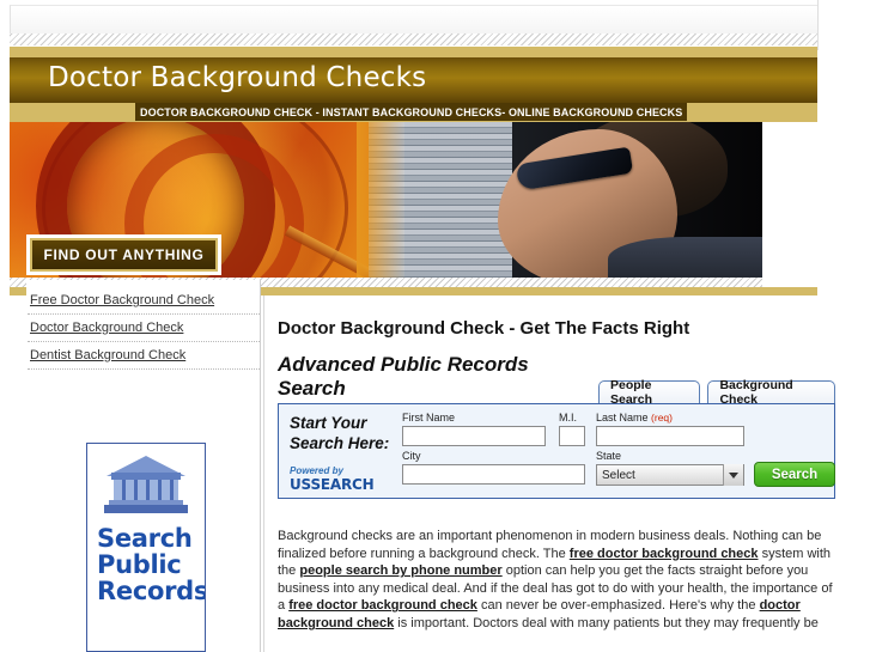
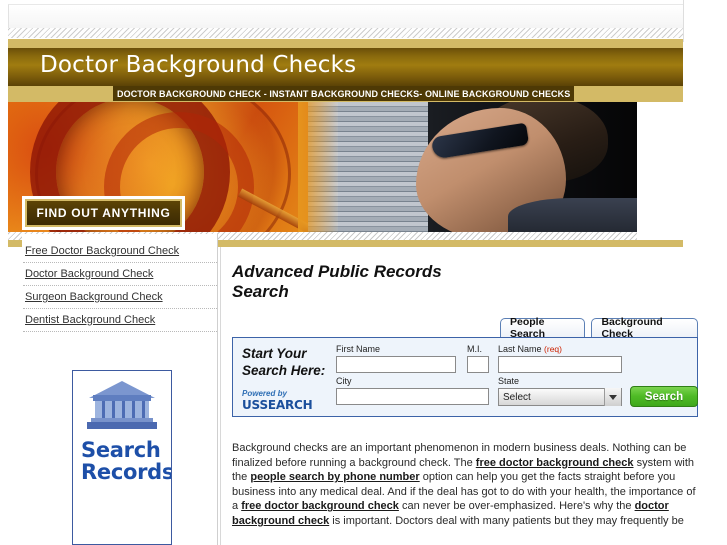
  Doctor Background Checks
  DOCTOR BACKGROUND CHECK - INSTANT BACKGROUND CHECKS- ONLINE BACKGROUND CHECKS
  FIND OUT ANYTHING
  Free Doctor Background Check
  Doctor Background Check
+ Surgeon Background Check
  Dentist Background Check
  Search
- Public
  Records
- Doctor Background Check - Get The Facts Right
  Advanced Public Records Search
  People Search
  Background Check
  Start Your
  Search Here:
  Powered by
  USSEARCH
  First Name
  M.I.
  Last Name (req)
  City
  State
  Select
  Search
  Background checks are an important phenomenon in modern business deals. Nothing can be finalized before running a background check. The free doctor background check system with the people search by phone number option can help you get the facts straight before you business into any medical deal. And if the deal has got to do with your health, the importance of a free doctor background check can never be over-emphasized. Here's why the doctor background check is important. Doctors deal with many patients but they may frequently be
